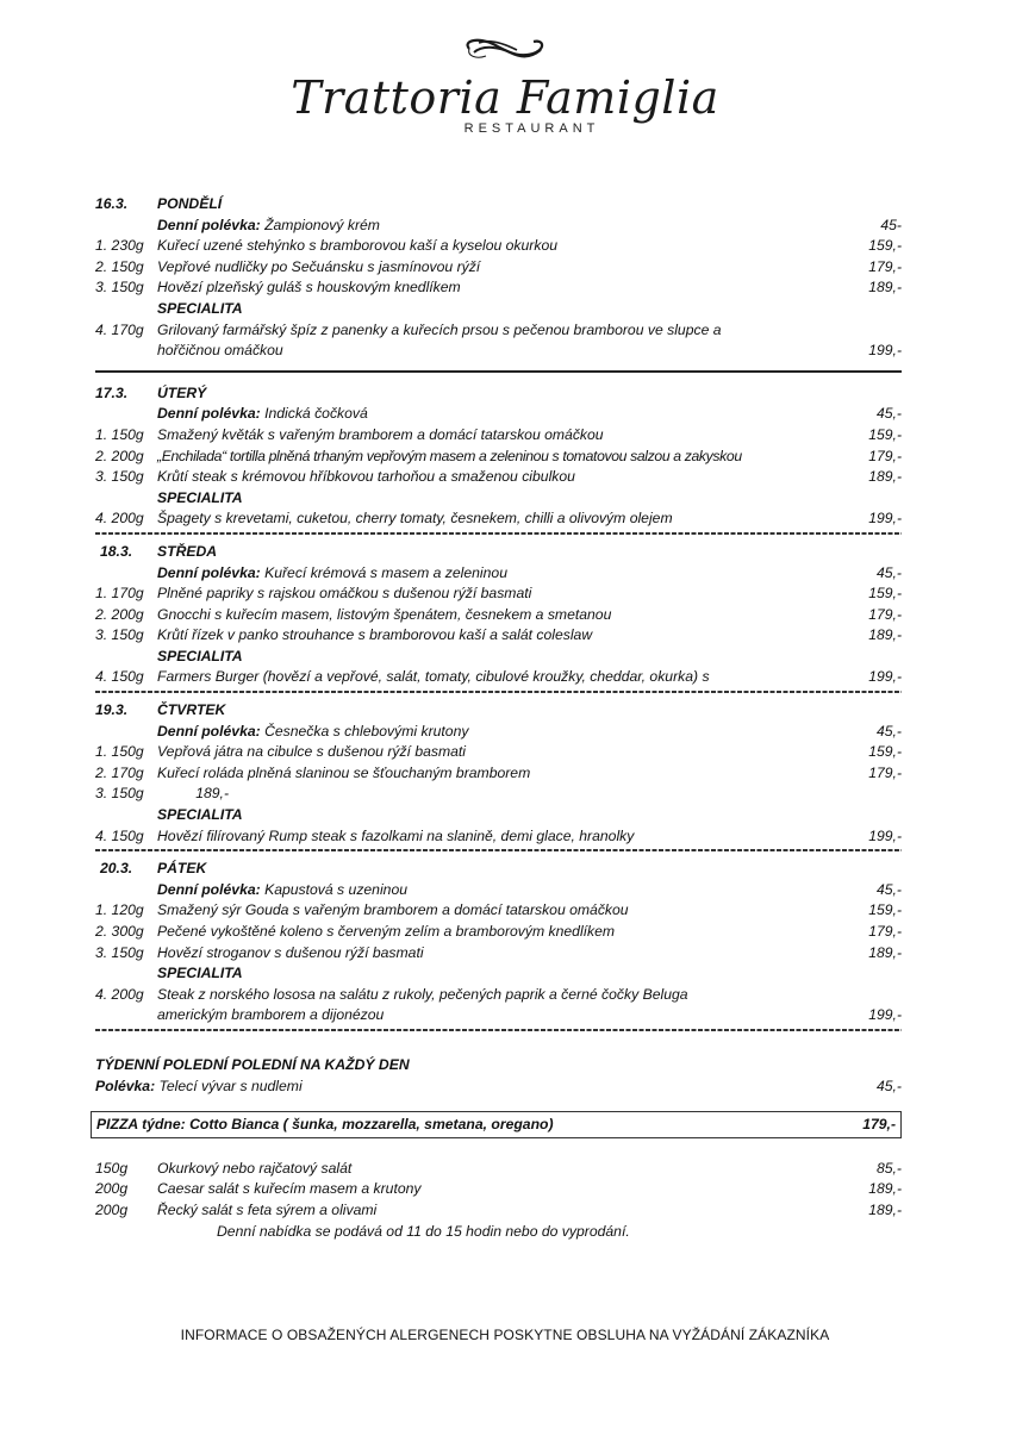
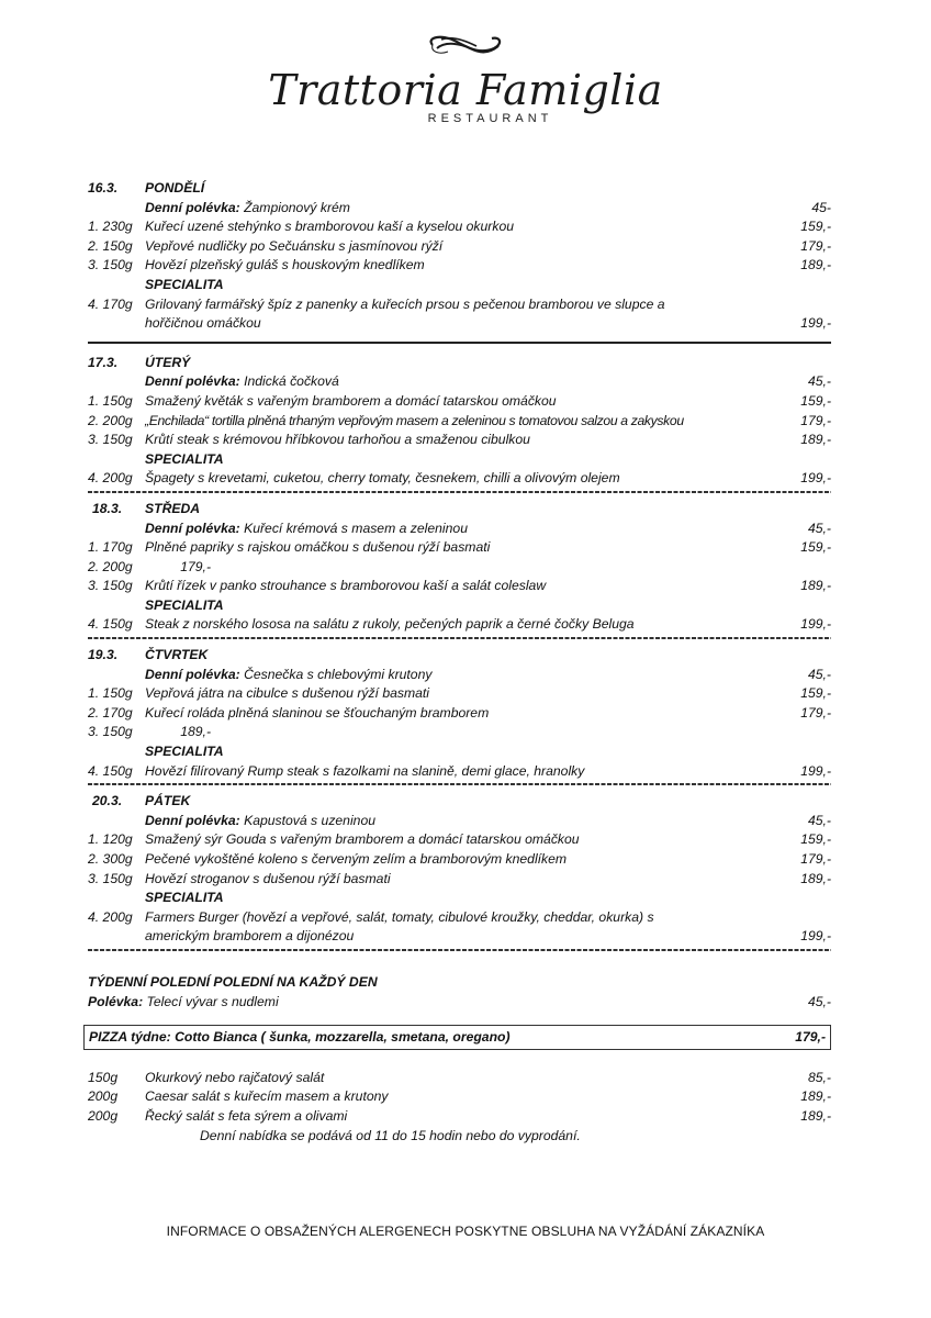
  Trattoria Famiglia
  RESTAURANT
  16.3.
  PONDĚLÍ
  Denní polévka: Žampionový krém
  45-
  1. 230g
  Kuřecí uzené stehýnko s bramborovou kaší a kyselou okurkou
  159,-
  2. 150g
  Vepřové nudličky po Sečuánsku s jasmínovou rýží
  179,-
  3. 150g
  Hovězí plzeňský guláš s houskovým knedlíkem
  189,-
  SPECIALITA
  4. 170g
  Grilovaný farmářský špíz z panenky a kuřecích prsou s pečenou bramborou ve slupce a
  hořčičnou omáčkou
  199,-
  17.3.
  ÚTERÝ
  Denní polévka: Indická čočková
  45,-
  1. 150g
  Smažený květák s vařeným bramborem a domácí tatarskou omáčkou
  159,-
  2. 200g
  „Enchilada“ tortilla plněná trhaným vepřovým masem a zeleninou s tomatovou salzou a zakyskou
  179,-
  3. 150g
  Krůtí steak s krémovou hříbkovou tarhoňou a smaženou cibulkou
  189,-
  SPECIALITA
  4. 200g
  Špagety s krevetami, cuketou, cherry tomaty, česnekem, chilli a olivovým olejem
  199,-
  18.3.
  STŘEDA
  Denní polévka: Kuřecí krémová s masem a zeleninou
  45,-
  1. 170g
  Plněné papriky s rajskou omáčkou s dušenou rýží basmati
  159,-
  2. 200g
- Gnocchi s kuřecím masem, listovým špenátem, česnekem a smetanou
  179,-
  3. 150g
  Krůtí řízek v panko strouhance s bramborovou kaší a salát coleslaw
  189,-
  SPECIALITA
  4. 150g
- Farmers Burger (hovězí a vepřové, salát, tomaty, cibulové kroužky, cheddar, okurka) s
+ Steak z norského lososa na salátu z rukoly, pečených paprik a černé čočky Beluga
  199,-
  19.3.
  ČTVRTEK
  Denní polévka: Česnečka s chlebovými krutony
  45,-
  1. 150g
  Vepřová játra na cibulce s dušenou rýží basmati
  159,-
  2. 170g
  Kuřecí roláda plněná slaninou se šťouchaným bramborem
  179,-
  3. 150g
  189,-
  SPECIALITA
  4. 150g
  Hovězí filírovaný Rump steak s fazolkami na slanině, demi glace, hranolky
  199,-
  20.3.
  PÁTEK
  Denní polévka: Kapustová s uzeninou
  45,-
  1. 120g
  Smažený sýr Gouda s vařeným bramborem a domácí tatarskou omáčkou
  159,-
  2. 300g
  Pečené vykoštěné koleno s červeným zelím a bramborovým knedlíkem
  179,-
  3. 150g
  Hovězí stroganov s dušenou rýží basmati
  189,-
  SPECIALITA
  4. 200g
- Steak z norského lososa na salátu z rukoly, pečených paprik a černé čočky Beluga
+ Farmers Burger (hovězí a vepřové, salát, tomaty, cibulové kroužky, cheddar, okurka) s
  americkým bramborem a dijonézou
  199,-
  TÝDENNÍ POLEDNÍ POLEDNÍ NA KAŽDÝ DEN
  Polévka: Telecí vývar s nudlemi
  45,-
  PIZZA týdne: Cotto Bianca ( šunka, mozzarella, smetana, oregano)
  179,-
  150g
  Okurkový nebo rajčatový salát
  85,-
  200g
  Caesar salát s kuřecím masem a krutony
  189,-
  200g
  Řecký salát s feta sýrem a olivami
  189,-
  Denní nabídka se podává od 11 do 15 hodin nebo do vyprodání.
  INFORMACE O OBSAŽENÝCH ALERGENECH POSKYTNE OBSLUHA NA VYŽÁDÁNÍ ZÁKAZNÍKA
